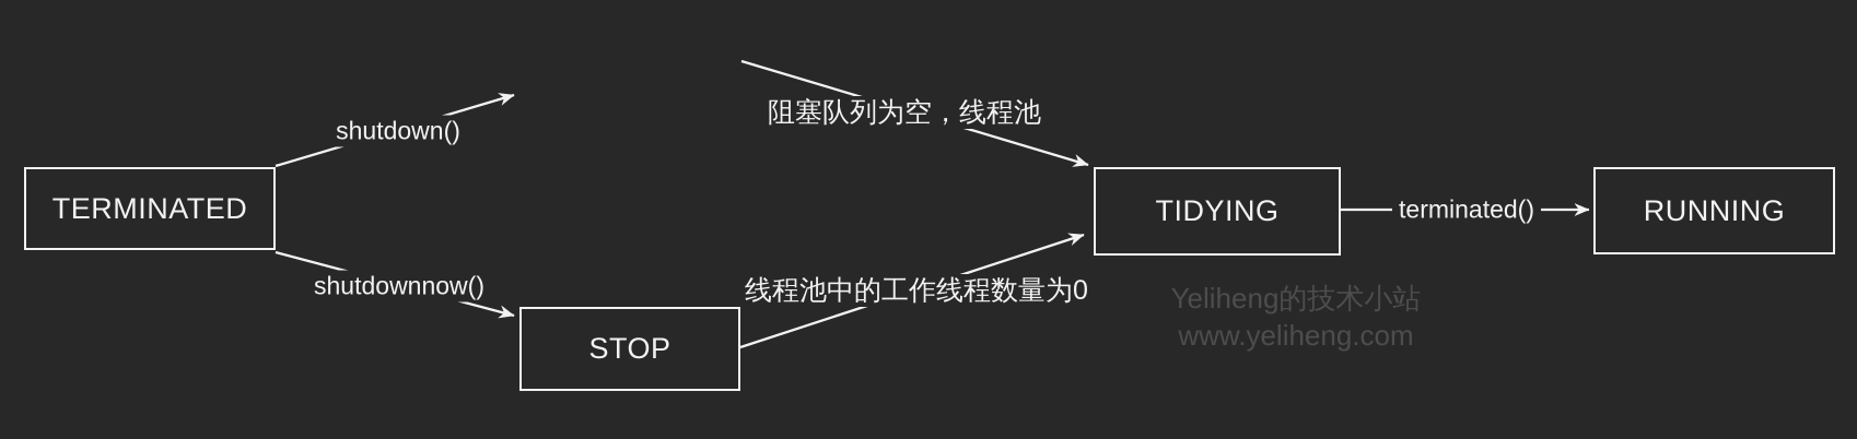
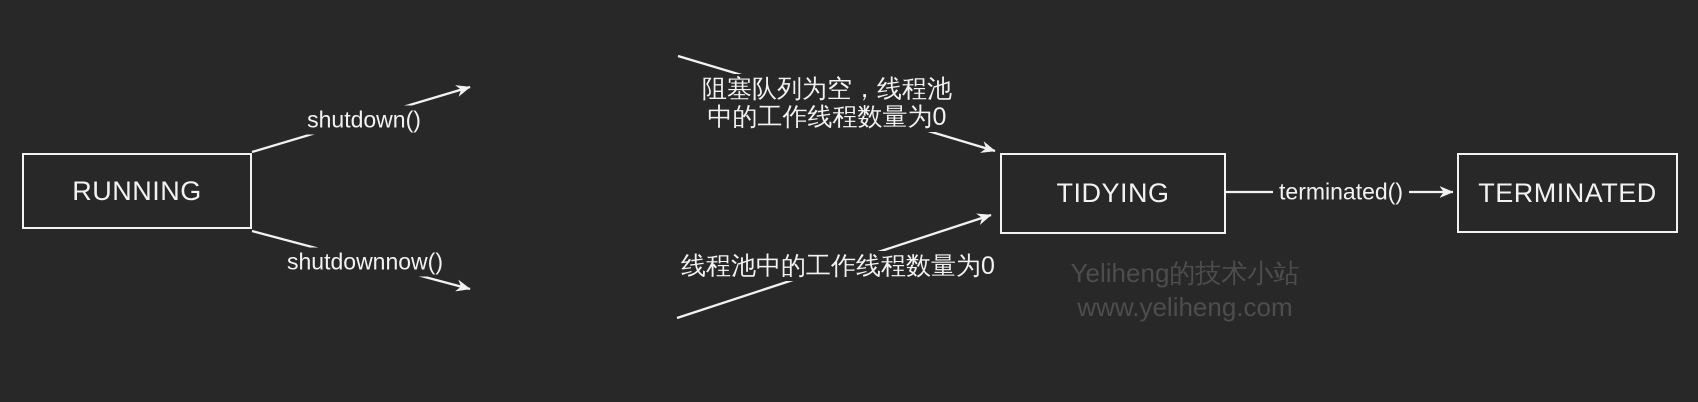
- TERMINATED
+ RUNNING
- STOP
  TIDYING
- RUNNING
+ TERMINATED
  shutdown()
  shutdownnow()
  阻塞队列为空，线程池
+ 中的工作线程数量为0
  线程池中的工作线程数量为0
  terminated()
  Yeliheng的技术小站
  www.yeliheng.com
